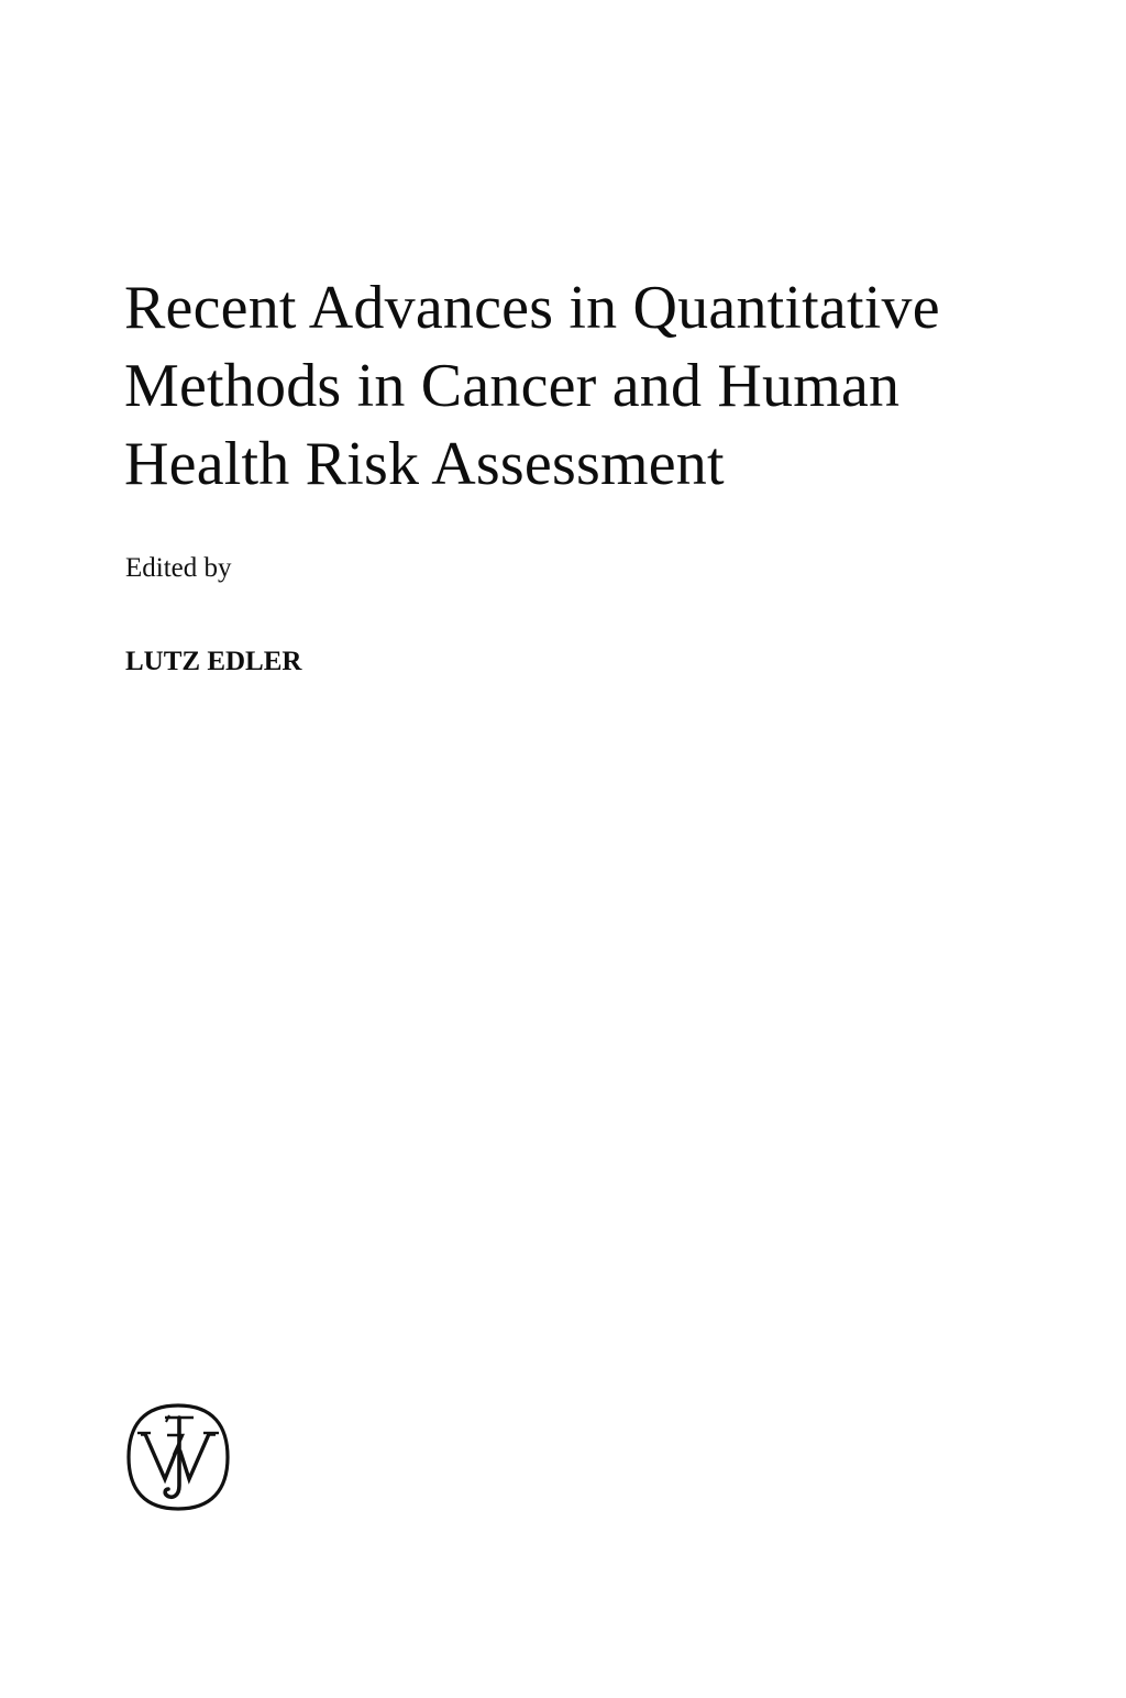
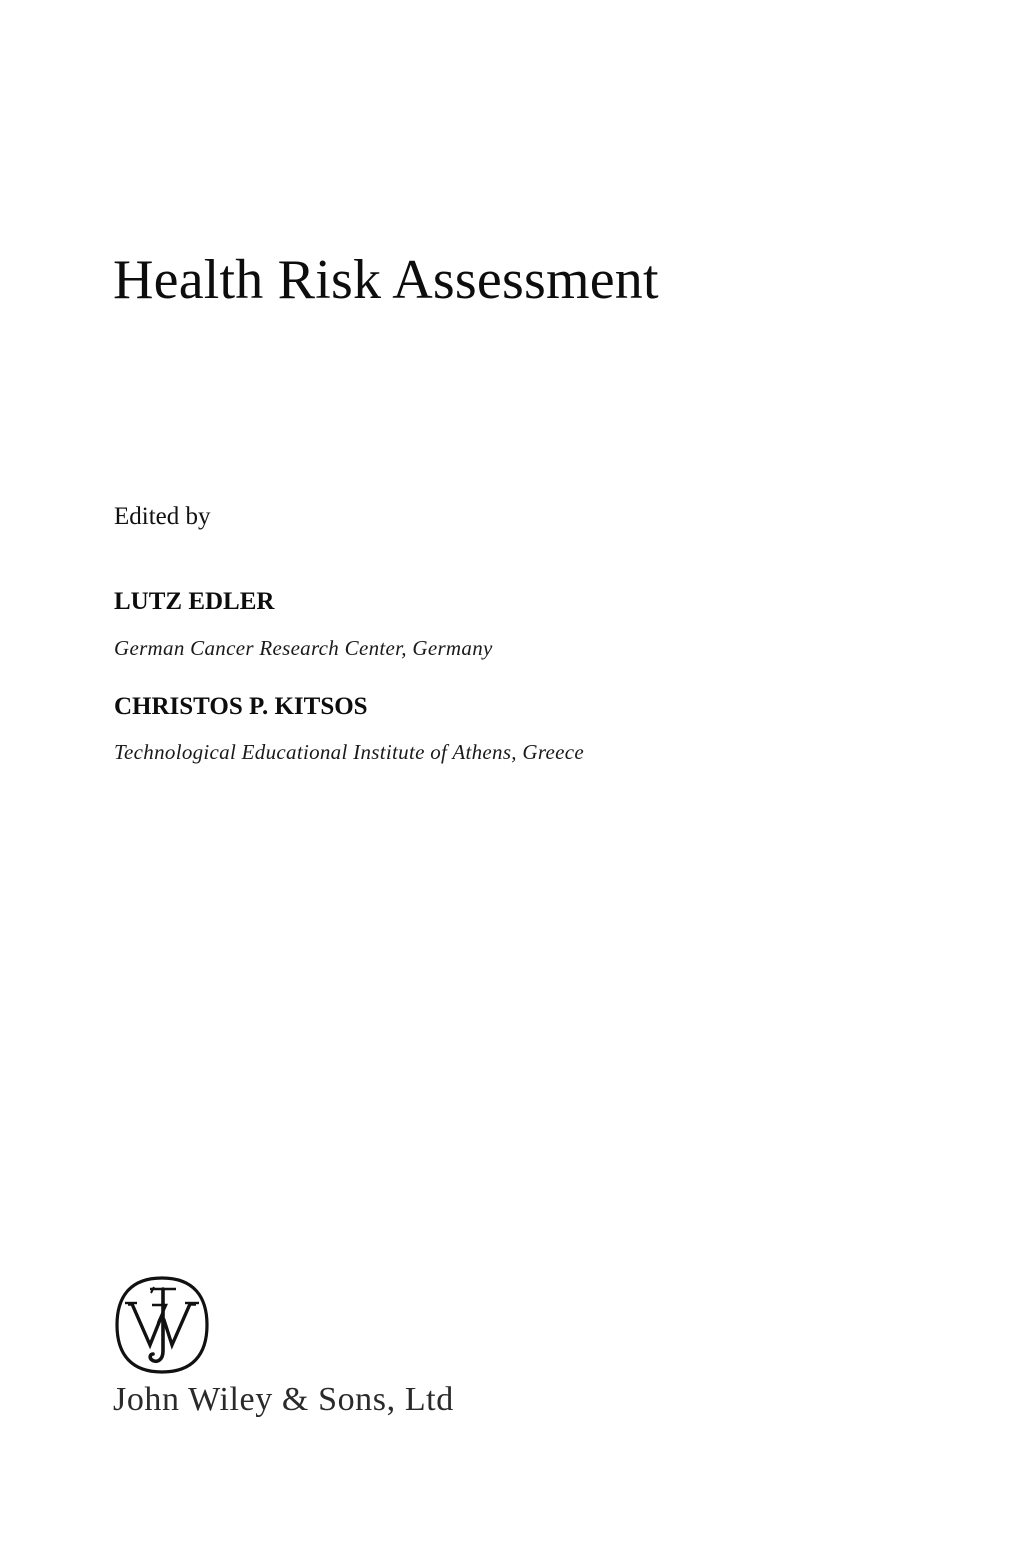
- Recent Advances in Quantitative
- Methods in Cancer and Human
  Health Risk Assessment
  Edited by
  LUTZ EDLER
+ German Cancer Research Center, Germany
+ CHRISTOS P. KITSOS
+ Technological Educational Institute of Athens, Greece
+ John Wiley & Sons, Ltd
